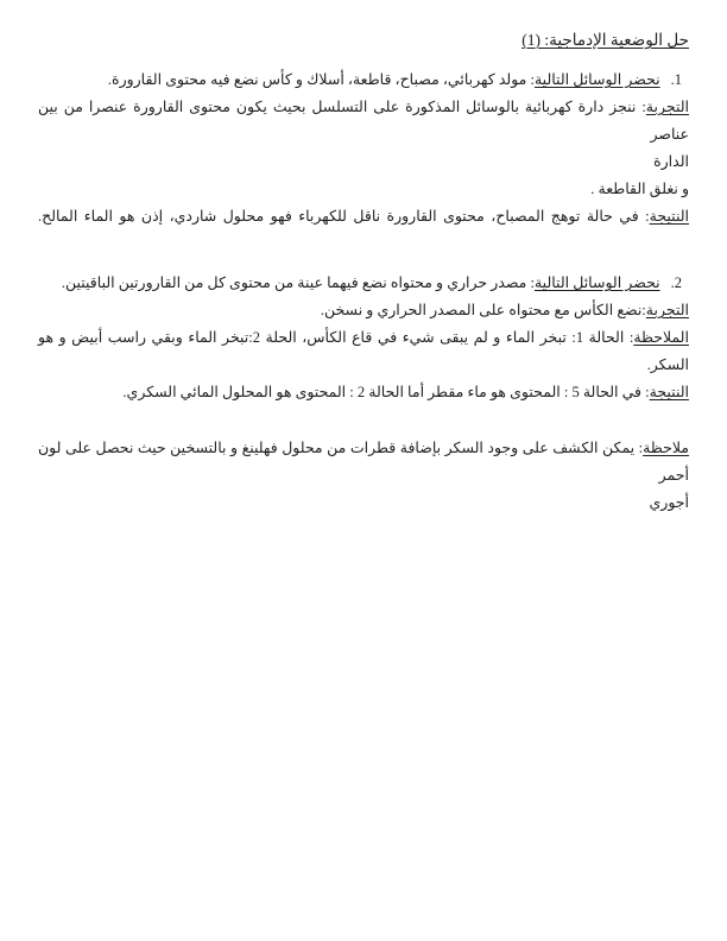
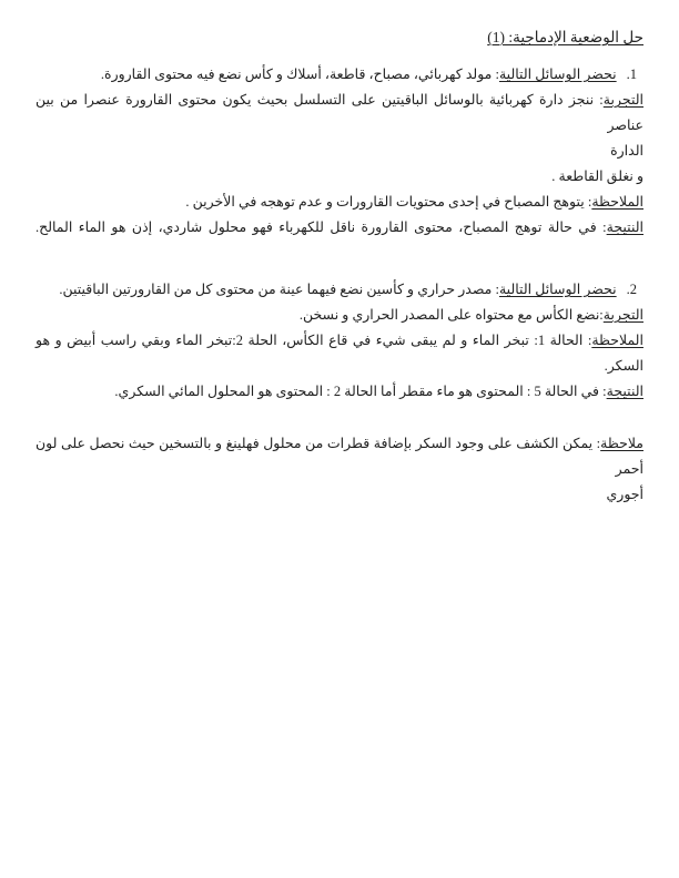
  حل الوضعية الإدماجية: (1)
  1.نحضر الوسائل التالية: مولد كهربائي، مصباح، قاطعة، أسلاك و كأس نضع فيه محتوى القارورة.
- التجربة: ننجز دارة كهربائية بالوسائل المذكورة على التسلسل بحيث يكون محتوى القارورة عنصرا من بين عناصر
+ التجربة: ننجز دارة كهربائية بالوسائل الباقيتين على التسلسل بحيث يكون محتوى القارورة عنصرا من بين عناصر
  الدارة
  و نغلق القاطعة .
+ الملاحظة: يتوهج المصباح في إحدى محتويات القارورات و عدم توهجه في الأخرين .
  النتيجة: في حالة توهج المصباح، محتوى القارورة ناقل للكهرباء فهو محلول شاردي، إذن هو الماء المالح.
- 2.نحضر الوسائل التالية: مصدر حراري و محتواه نضع فيهما عينة من محتوى كل من القارورتين الباقيتين.
+ 2.نحضر الوسائل التالية: مصدر حراري و كأسين نضع فيهما عينة من محتوى كل من القارورتين الباقيتين.
  التجربة:نضع الكأس مع محتواه على المصدر الحراري و نسخن.
  الملاحظة: الحالة 1: تبخر الماء و لم يبقى شيء في قاع الكأس، الحلة 2:تبخر الماء وبقي راسب أبيض و هو السكر.
  النتيجة: في الحالة 5 : المحتوى هو ماء مقطر أما الحالة 2 : المحتوى هو المحلول المائي السكري.
  ملاحظة: يمكن الكشف على وجود السكر بإضافة قطرات من محلول فهلينغ و بالتسخين حيث نحصل على لون أحمر
  أجوري
